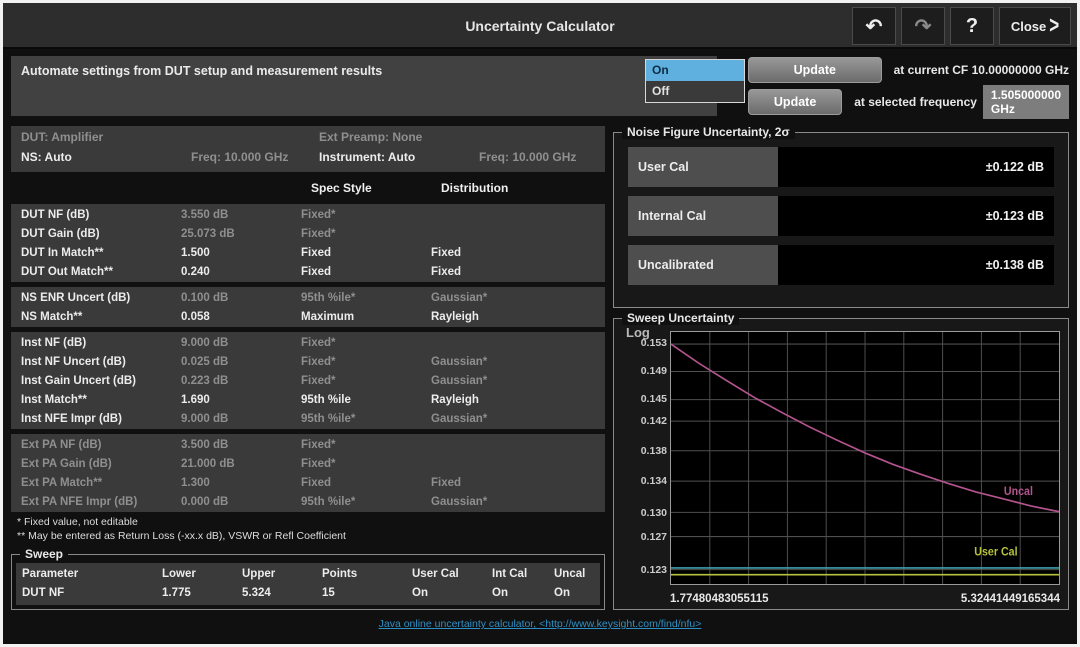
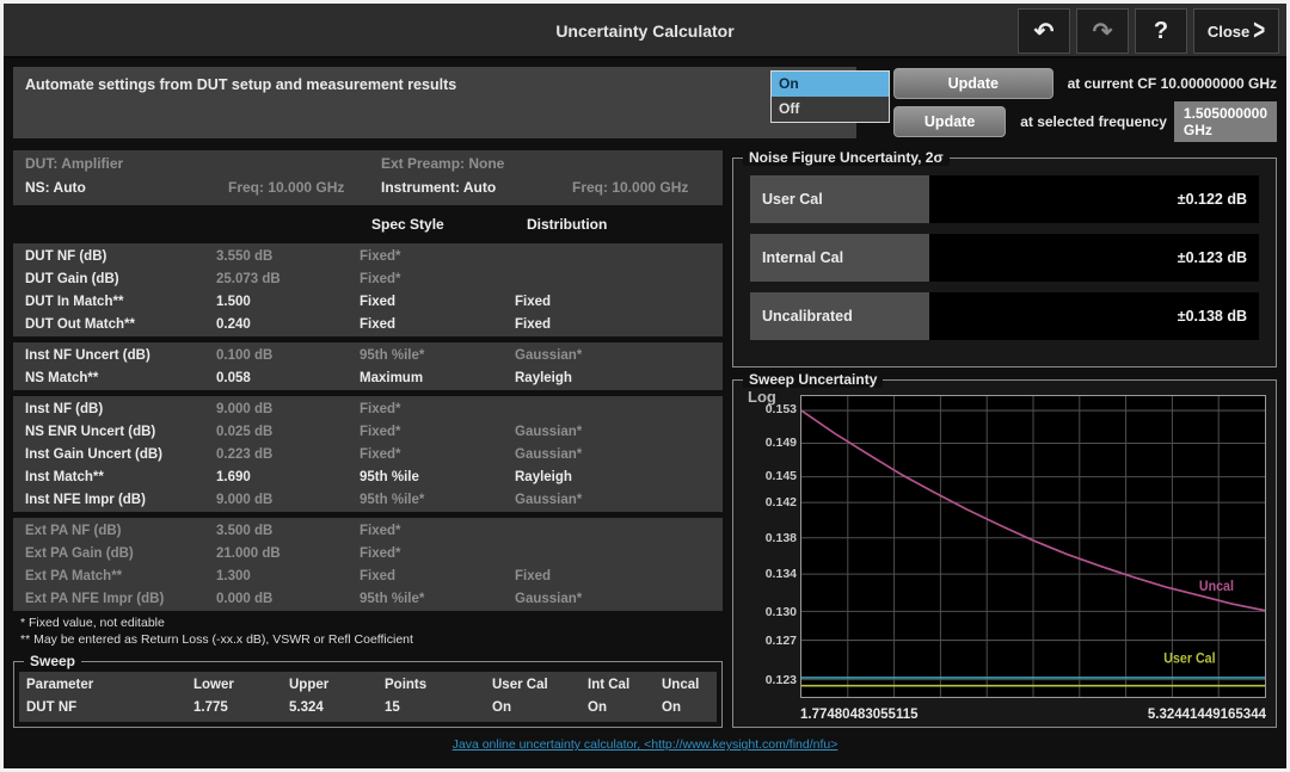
  Uncertainty Calculator
  ↶
  ↷
  ?
  Close
  >
  Automate settings from DUT setup and measurement results
  On
  Off
  Update
  at current CF 10.00000000 GHz
  Update
  at selected frequency
  1.505000000 GHz
  DUT: Amplifier
  Ext Preamp: None
  NS: Auto
  Freq: 10.000 GHz
  Instrument: Auto
  Freq: 10.000 GHz
  Spec Style
  Distribution
  DUT NF (dB)
  3.550 dB
  Fixed*
  DUT Gain (dB)
  25.073 dB
  Fixed*
  DUT In Match**
  1.500
  Fixed
  Fixed
  DUT Out Match**
  0.240
  Fixed
  Fixed
- NS ENR Uncert (dB)
+ Inst NF Uncert (dB)
  0.100 dB
  95th %ile*
  Gaussian*
  NS Match**
  0.058
  Maximum
  Rayleigh
  Inst NF (dB)
  9.000 dB
  Fixed*
- Inst NF Uncert (dB)
+ NS ENR Uncert (dB)
  0.025 dB
  Fixed*
  Gaussian*
  Inst Gain Uncert (dB)
  0.223 dB
  Fixed*
  Gaussian*
  Inst Match**
  1.690
  95th %ile
  Rayleigh
  Inst NFE Impr (dB)
  9.000 dB
  95th %ile*
  Gaussian*
  Ext PA NF (dB)
  3.500 dB
  Fixed*
  Ext PA Gain (dB)
  21.000 dB
  Fixed*
  Ext PA Match**
  1.300
  Fixed
  Fixed
  Ext PA NFE Impr (dB)
  0.000 dB
  95th %ile*
  Gaussian*
  * Fixed value, not editable
  ** May be entered as Return Loss (-xx.x dB), VSWR or Refl Coefficient
  Sweep
  Parameter
  Lower
  Upper
  Points
  User Cal
  Int Cal
  Uncal
  DUT NF
  1.775
  5.324
  15
  On
  On
  On
  Noise Figure Uncertainty, 2σ
  User Cal
  ±0.122 dB
  Internal Cal
  ±0.123 dB
  Uncalibrated
  ±0.138 dB
  Sweep Uncertainty
  Log
  0.153
  0.149
  0.145
  0.142
  0.138
  0.134
  0.130
  0.127
  0.123
  Uncal
  User Cal
  1.77480483055115
  5.32441449165344
  Java online uncertainty calculator, <http://www.keysight.com/find/nfu>
